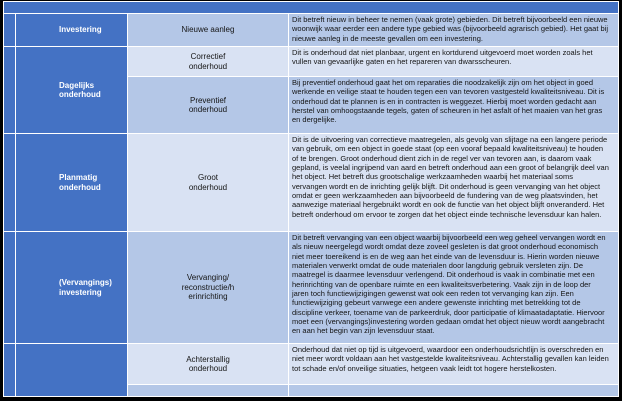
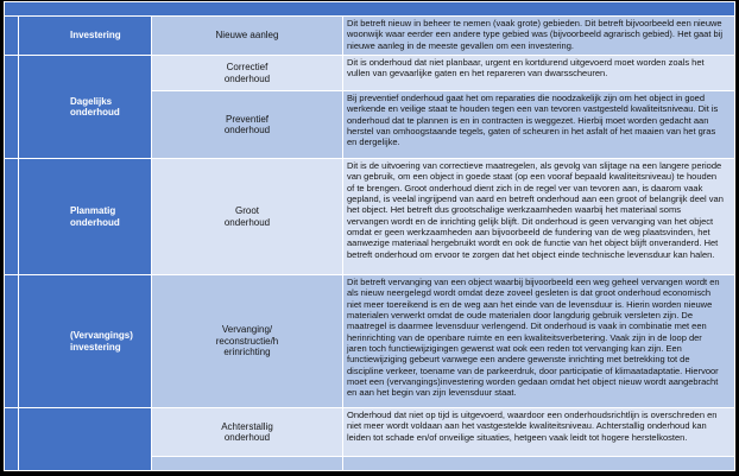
  	Investering	Nieuwe aanleg	Dit betreft nieuw in beheer te nemen (vaak grote) gebieden. Dit betreft bijvoorbeeld een nieuwe woonwijk waar eerder een andere type gebied was (bijvoorbeeld agrarisch gebied). Het gaat bij nieuwe aanleg in de meeste gevallen om een investering.
  	Dagelijks onderhoud	Correctief onderhoud	Dit is onderhoud dat niet planbaar, urgent en kortdurend uitgevoerd moet worden zoals het vullen van gevaarlijke gaten en het repareren van dwarsscheuren.
  Preventief onderhoud	Bij preventief onderhoud gaat het om reparaties die noodzakelijk zijn om het object in goed werkende en veilige staat te houden tegen een van tevoren vastgesteld kwaliteitsniveau. Dit is onderhoud dat te plannen is en in contracten is weggezet. Hierbij moet worden gedacht aan herstel van omhoogstaande tegels, gaten of scheuren in het asfalt of het maaien van het gras en dergelijke.
  	Planmatig onderhoud	Groot onderhoud	Dit is de uitvoering van correctieve maatregelen, als gevolg van slijtage na een langere periode van gebruik, om een object in goede staat (op een vooraf bepaald kwaliteitsniveau) te houden of te brengen. Groot onderhoud dient zich in de regel ver van tevoren aan, is daarom vaak gepland, is veelal ingrijpend van aard en betreft onderhoud aan een groot of belangrijk deel van het object. Het betreft dus grootschalige werkzaamheden waarbij het materiaal soms vervangen wordt en de inrichting gelijk blijft. Dit onderhoud is geen vervanging van het object omdat er geen werkzaamheden aan bijvoorbeeld de fundering van de weg plaatsvinden, het aanwezige materiaal hergebruikt wordt en ook de functie van het object blijft onveranderd. Het betreft onderhoud om ervoor te zorgen dat het object einde technische levensduur kan halen.
  	(Vervangings) investering	Vervanging/ reconstructie/h erinrichting	Dit betreft vervanging van een object waarbij bijvoorbeeld een weg geheel vervangen wordt en als nieuw neergelegd wordt omdat deze zoveel gesleten is dat groot onderhoud economisch niet meer toereikend is en de weg aan het einde van de levensduur is. Hierin worden nieuwe materialen verwerkt omdat de oude materialen door langdurig gebruik versleten zijn. De maatregel is daarmee levensduur verlengend. Dit onderhoud is vaak in combinatie met een herinrichting van de openbare ruimte en een kwaliteitsverbetering. Vaak zijn in de loop der jaren toch functiewijzigingen gewenst wat ook een reden tot vervanging kan zijn. Een functiewijziging gebeurt vanwege een andere gewenste inrichting met betrekking tot de discipline verkeer, toename van de parkeerdruk, door participatie of klimaatadaptatie. Hiervoor moet een (vervangings)investering worden gedaan omdat het object nieuw wordt aangebracht en aan het begin van zijn levensduur staat.
- 		Achterstallig onderhoud	Onderhoud dat niet op tijd is uitgevoerd, waardoor een onderhoudsrichtlijn is overschreden en niet meer wordt voldaan aan het vastgestelde kwaliteitsniveau. Achterstallig gevallen kan leiden tot schade en/of onveilige situaties, hetgeen vaak leidt tot hogere herstelkosten.
+ 		Achterstallig onderhoud	Onderhoud dat niet op tijd is uitgevoerd, waardoor een onderhoudsrichtlijn is overschreden en niet meer wordt voldaan aan het vastgestelde kwaliteitsniveau. Achterstallig onderhoud kan leiden tot schade en/of onveilige situaties, hetgeen vaak leidt tot hogere herstelkosten.
